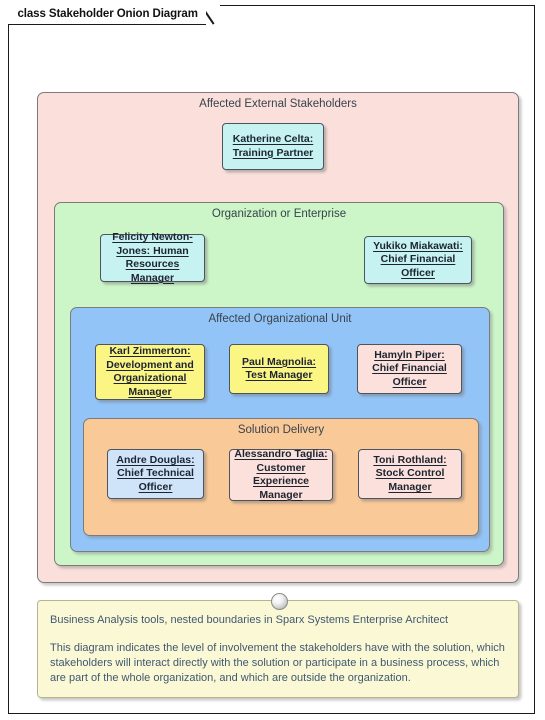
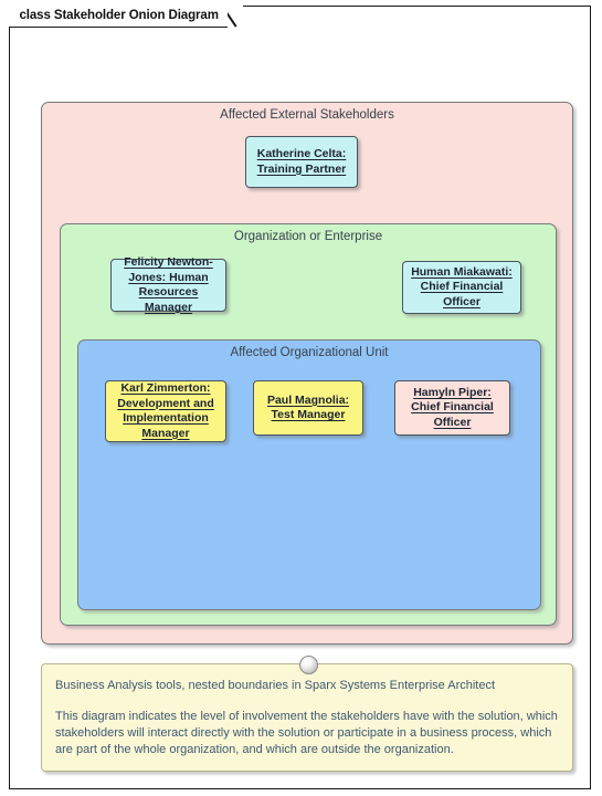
  class Stakeholder Onion Diagram
  Affected External Stakeholders
  Katherine Celta: Training Partner
  Organization or Enterprise
  Felicity Newton-Jones: Human Resources Manager
- Yukiko Miakawati: Chief Financial Officer
+ Human Miakawati: Chief Financial Officer
  Affected Organizational Unit
- Karl Zimmerton: Development and Organizational Manager
+ Karl Zimmerton: Development and Implementation Manager
  Paul Magnolia: Test Manager
  Hamyln Piper: Chief Financial Officer
- Solution Delivery
- Andre Douglas: Chief Technical Officer
- Alessandro Taglia: Customer Experience Manager
- Toni Rothland: Stock Control Manager
  Business Analysis tools, nested boundaries in Sparx Systems Enterprise Architect
  This diagram indicates the level of involvement the stakeholders have with the solution, which stakeholders will interact directly with the solution or participate in a business process, which are part of the whole organization, and which are outside the organization.
